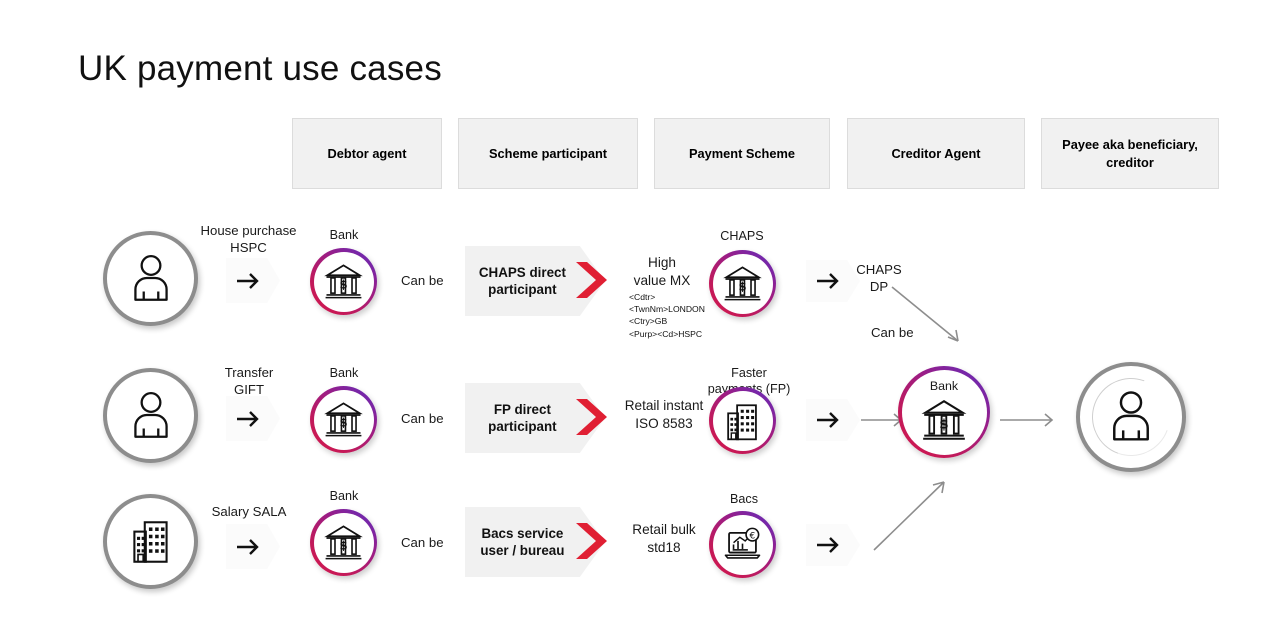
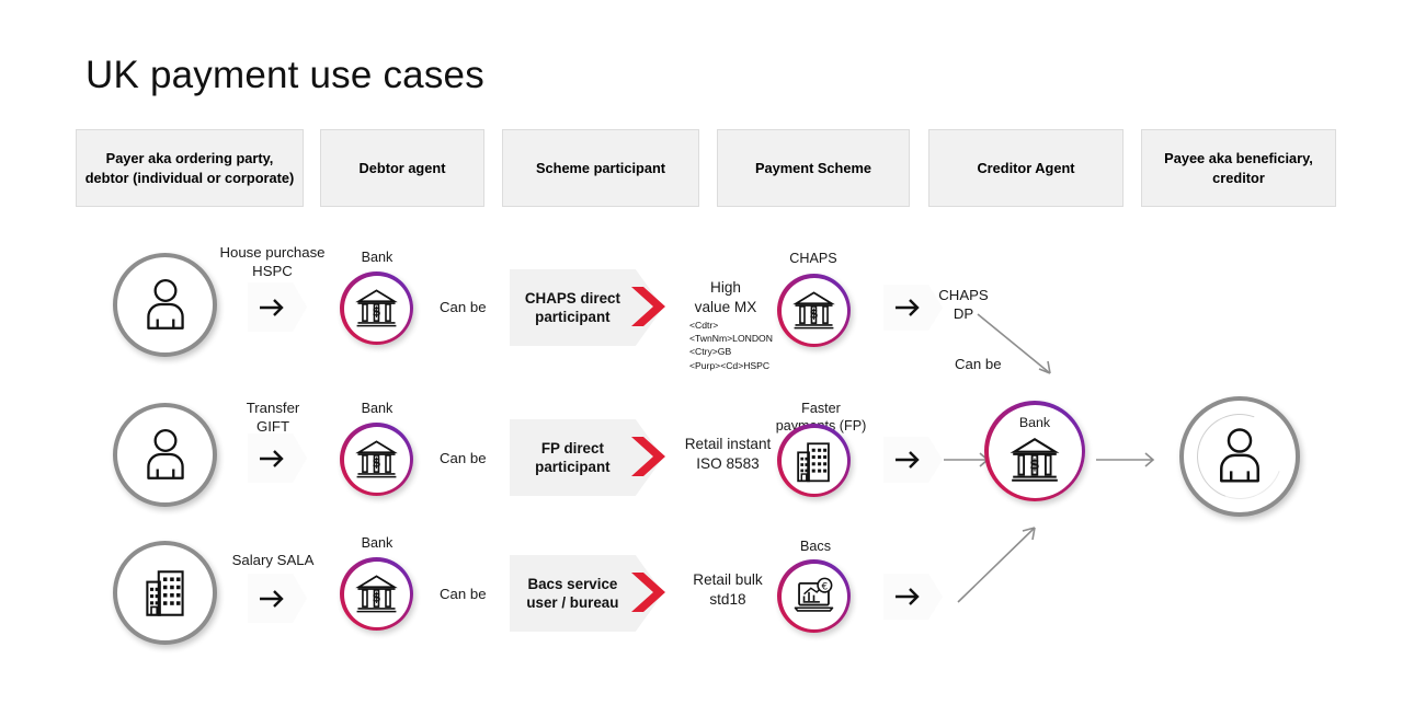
  UK payment use cases
+ Payer aka ordering party, debtor (individual or corporate)
  Debtor agent
  Scheme participant
  Payment Scheme
  Creditor Agent
  Payee aka beneficiary, creditor
  House purchase
  HSPC
  Bank
  Can be
  CHAPS direct
  participant
  High
  value MX
  <Cdtr>
  <TwnNm>LONDON
  <Ctry>GB
  <Purp><Cd>HSPC
  CHAPS
  CHAPS
  DP
  Can be
  Transfer
  GIFT
  Bank
  Can be
  FP direct
  participant
  Retail instant
  ISO 8583
  Faster
  Bank
  Salary SALA
  Bank
  Can be
  Bacs service
  user / bureau
  Retail bulk
  std18
  Bacs
